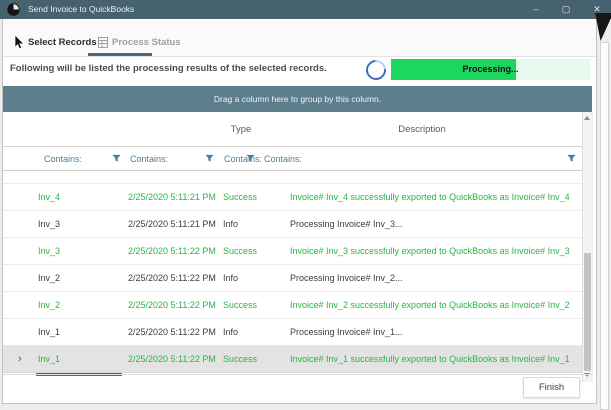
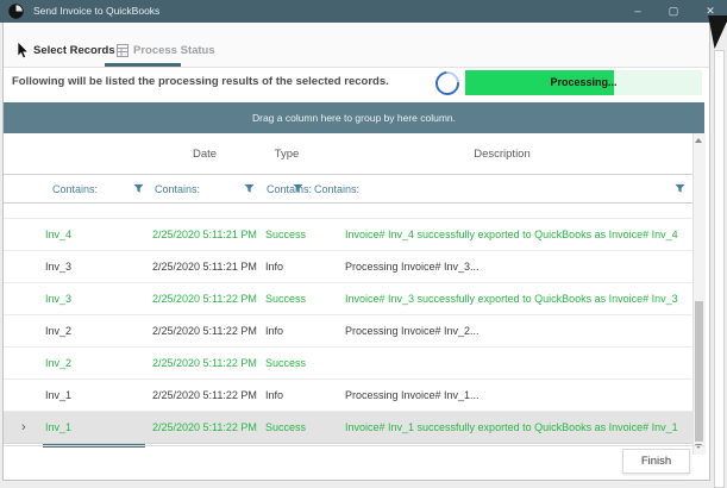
  Send Invoice to QuickBooks
  –
  ▢
  ✕
  Select Records
  Process Status
  Following will be listed the processing results of the selected records.
  Processing...
- Drag a column here to group by this column.
+ Drag a column here to group by here column.
+ Date
  Type
  Description
  Contains:
  Contains:
  Contains:
  Contains:
  Inv_4
  2/25/2020 5:11:21 PM
  Success
  Invoice# Inv_4 successfully exported to QuickBooks as Invoice# Inv_4
  Inv_3
  2/25/2020 5:11:21 PM
  Info
  Processing Invoice# Inv_3...
  Inv_3
  2/25/2020 5:11:22 PM
  Success
  Invoice# Inv_3 successfully exported to QuickBooks as Invoice# Inv_3
  Inv_2
  2/25/2020 5:11:22 PM
  Info
  Processing Invoice# Inv_2...
  Inv_2
  2/25/2020 5:11:22 PM
  Success
- Invoice# Inv_2 successfully exported to QuickBooks as Invoice# Inv_2
  Inv_1
  2/25/2020 5:11:22 PM
  Info
  Processing Invoice# Inv_1...
  ›
  Inv_1
  2/25/2020 5:11:22 PM
  Success
  Invoice# Inv_1 successfully exported to QuickBooks as Invoice# Inv_1
  Finish
